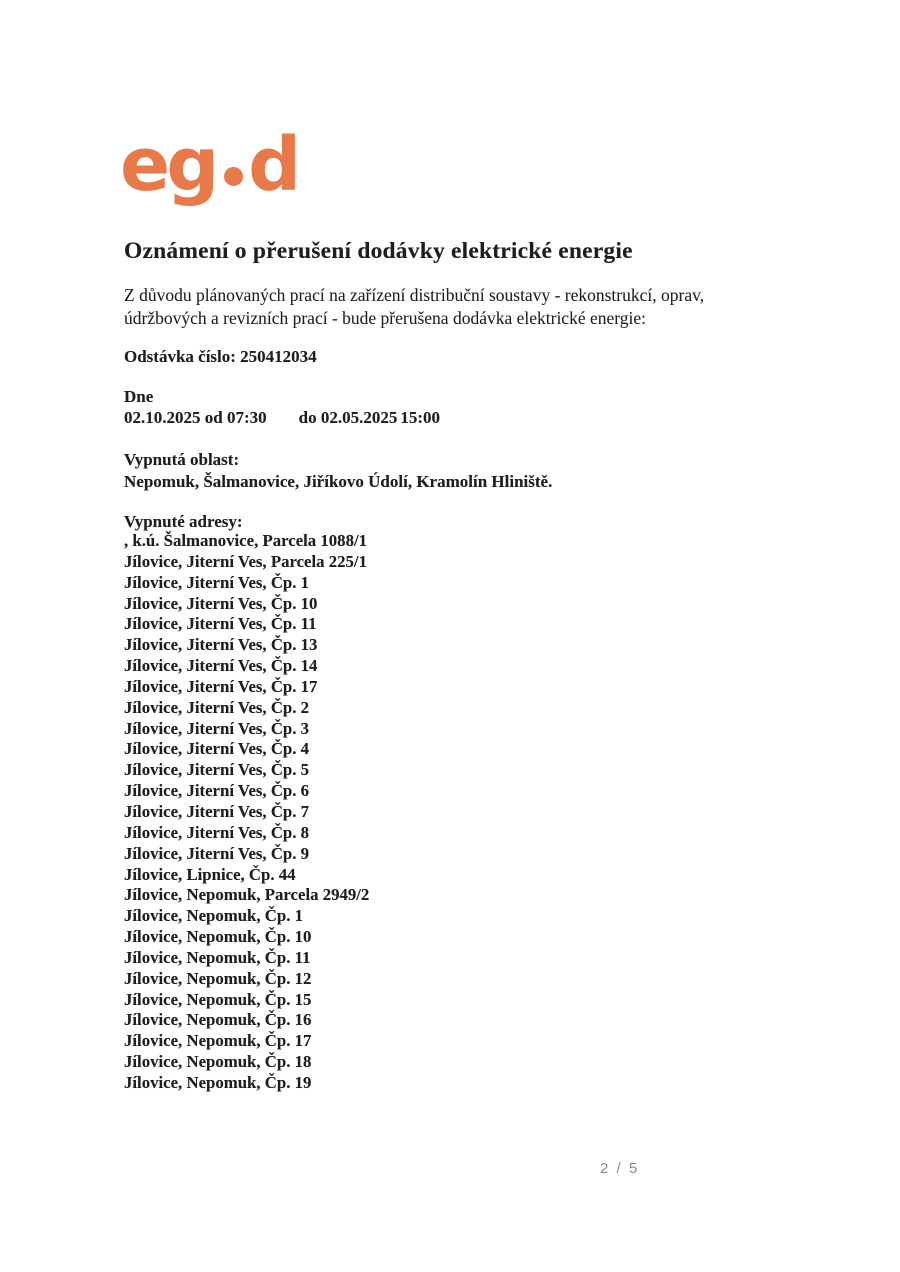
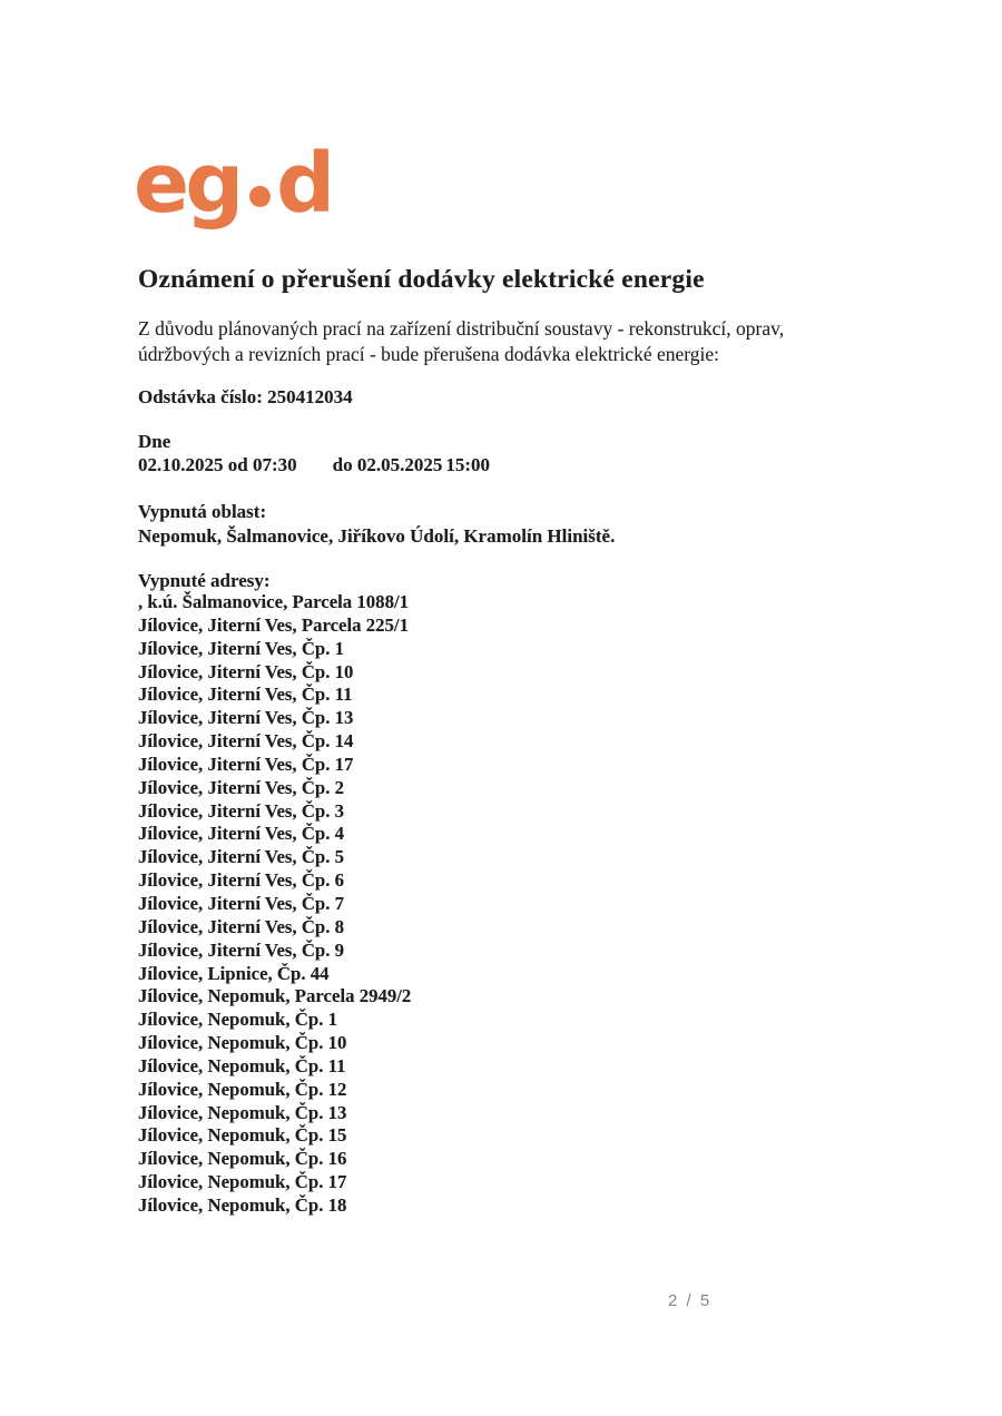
  eg
  d
  Oznámení o přerušení dodávky elektrické energie
  Z důvodu plánovaných prací na zařízení distribuční soustavy - rekonstrukcí, oprav,
  údržbových a revizních prací - bude přerušena dodávka elektrické energie:
  Odstávka číslo: 250412034
  Dne
  02.10.2025 od 07:30
  do 02.05.2025
  15:00
  Vypnutá oblast:
  Nepomuk, Šalmanovice, Jiříkovo Údolí, Kramolín Hliniště.
  Vypnuté adresy:
  , k.ú. Šalmanovice, Parcela 1088/1
  Jílovice, Jiterní Ves, Parcela 225/1
  Jílovice, Jiterní Ves, Čp. 1
  Jílovice, Jiterní Ves, Čp. 10
  Jílovice, Jiterní Ves, Čp. 11
  Jílovice, Jiterní Ves, Čp. 13
  Jílovice, Jiterní Ves, Čp. 14
  Jílovice, Jiterní Ves, Čp. 17
  Jílovice, Jiterní Ves, Čp. 2
  Jílovice, Jiterní Ves, Čp. 3
  Jílovice, Jiterní Ves, Čp. 4
  Jílovice, Jiterní Ves, Čp. 5
  Jílovice, Jiterní Ves, Čp. 6
  Jílovice, Jiterní Ves, Čp. 7
  Jílovice, Jiterní Ves, Čp. 8
  Jílovice, Jiterní Ves, Čp. 9
  Jílovice, Lipnice, Čp. 44
  Jílovice, Nepomuk, Parcela 2949/2
  Jílovice, Nepomuk, Čp. 1
  Jílovice, Nepomuk, Čp. 10
  Jílovice, Nepomuk, Čp. 11
  Jílovice, Nepomuk, Čp. 12
+ Jílovice, Nepomuk, Čp. 13
  Jílovice, Nepomuk, Čp. 15
  Jílovice, Nepomuk, Čp. 16
  Jílovice, Nepomuk, Čp. 17
  Jílovice, Nepomuk, Čp. 18
- Jílovice, Nepomuk, Čp. 19
  2 / 5
